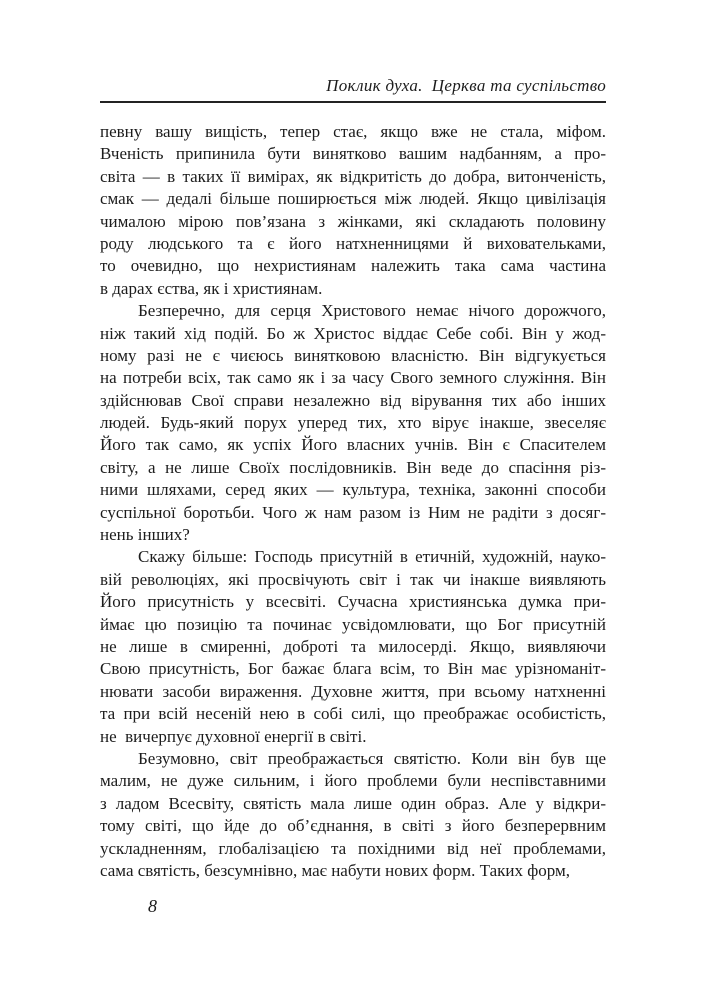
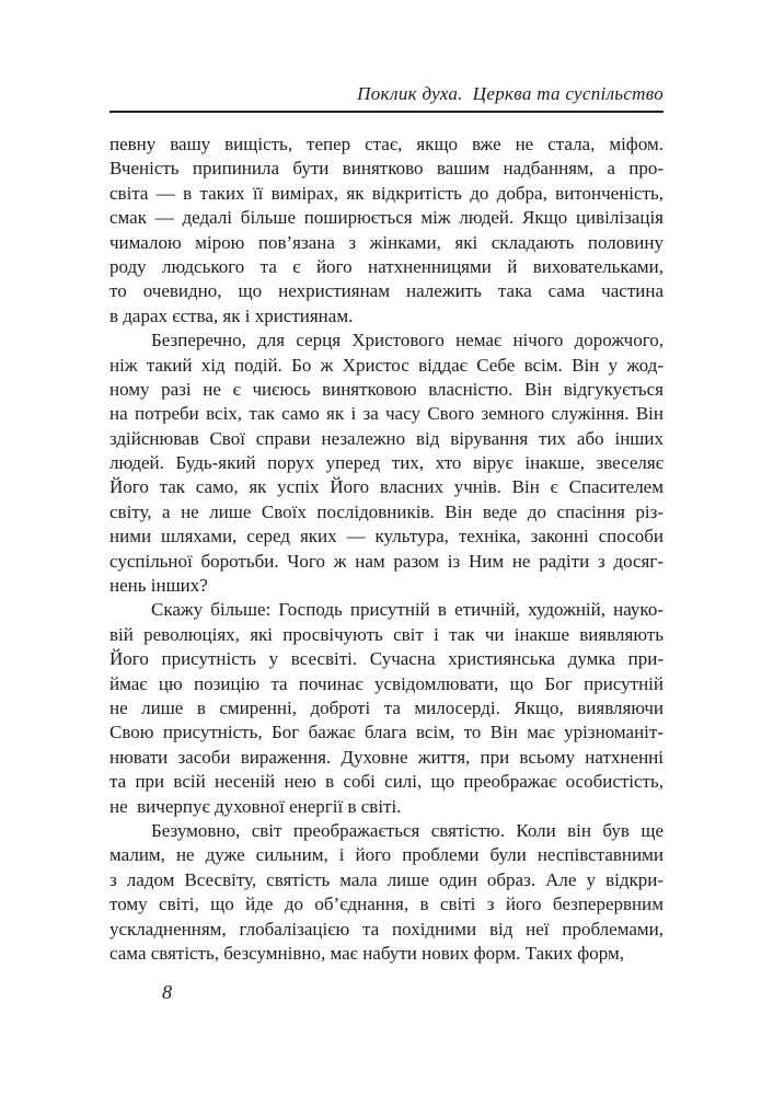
  Поклик духа. Церква та суспільство
  певну вашу вищість, тепер стає, якщо вже не стала, міфом.
  Вченість припинила бути винятково вашим надбанням, а про-
  світа — в таких її вимірах, як відкритість до добра, витонченість,
  смак — дедалі більше поширюється між людей. Якщо цивілізація
  чималою мірою пов’язана з жінками, які складають половину
  роду людського та є його натхненницями й виховательками,
  то очевидно, що нехристиянам належить така сама частина
  в дарах єства, як і християнам.
  Безперечно, для серця Христового немає нічого дорожчого,
- ніж такий хід подій. Бо ж Христос віддає Себе собі. Він у жод-
+ ніж такий хід подій. Бо ж Христос віддає Себе всім. Він у жод-
  ному разі не є чиєюсь винятковою власністю. Він відгукується
  на потреби всіх, так само як і за часу Свого земного служіння. Він
  здійснював Свої справи незалежно від вірування тих або інших
  людей. Будь-який порух уперед тих, хто вірує інакше, звеселяє
  Його так само, як успіх Його власних учнів. Він є Спасителем
  світу, а не лише Своїх послідовників. Він веде до спасіння різ-
  ними шляхами, серед яких — культура, техніка, законні способи
  суспільної боротьби. Чого ж нам разом із Ним не радіти з досяг-
  нень інших?
  Скажу більше: Господь присутній в етичній, художній, науко-
  вій революціях, які просвічують світ і так чи інакше виявляють
  Його присутність у всесвіті. Сучасна християнська думка при-
  ймає цю позицію та починає усвідомлювати, що Бог присутній
  не лише в смиренні, доброті та милосерді. Якщо, виявляючи
  Свою присутність, Бог бажає блага всім, то Він має урізноманіт-
  нювати засоби вираження. Духовне життя, при всьому натхненні
  та при всій несеній нею в собі силі, що преображає особистість,
  не вичерпує духовної енергії в світі.
  Безумовно, світ преображається святістю. Коли він був ще
  малим, не дуже сильним, і його проблеми були неспівставними
  з ладом Всесвіту, святість мала лише один образ. Але у відкри-
  тому світі, що йде до об’єднання, в світі з його безперервним
  ускладненням, глобалізацією та похідними від неї проблемами,
  сама святість, безсумнівно, має набути нових форм. Таких форм,
  8
